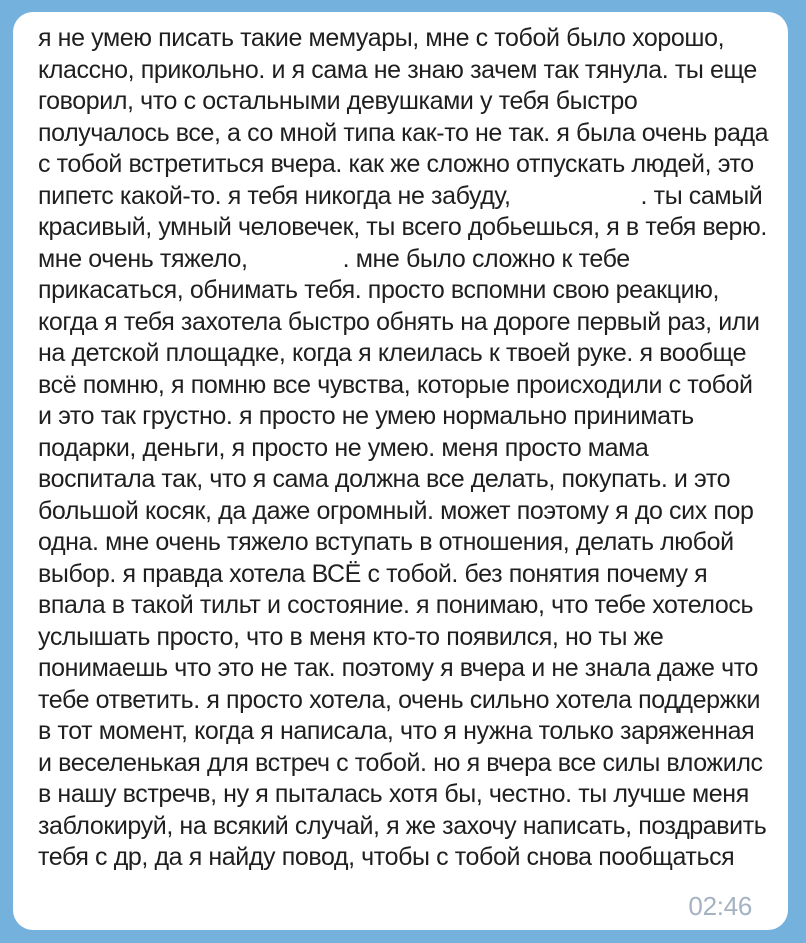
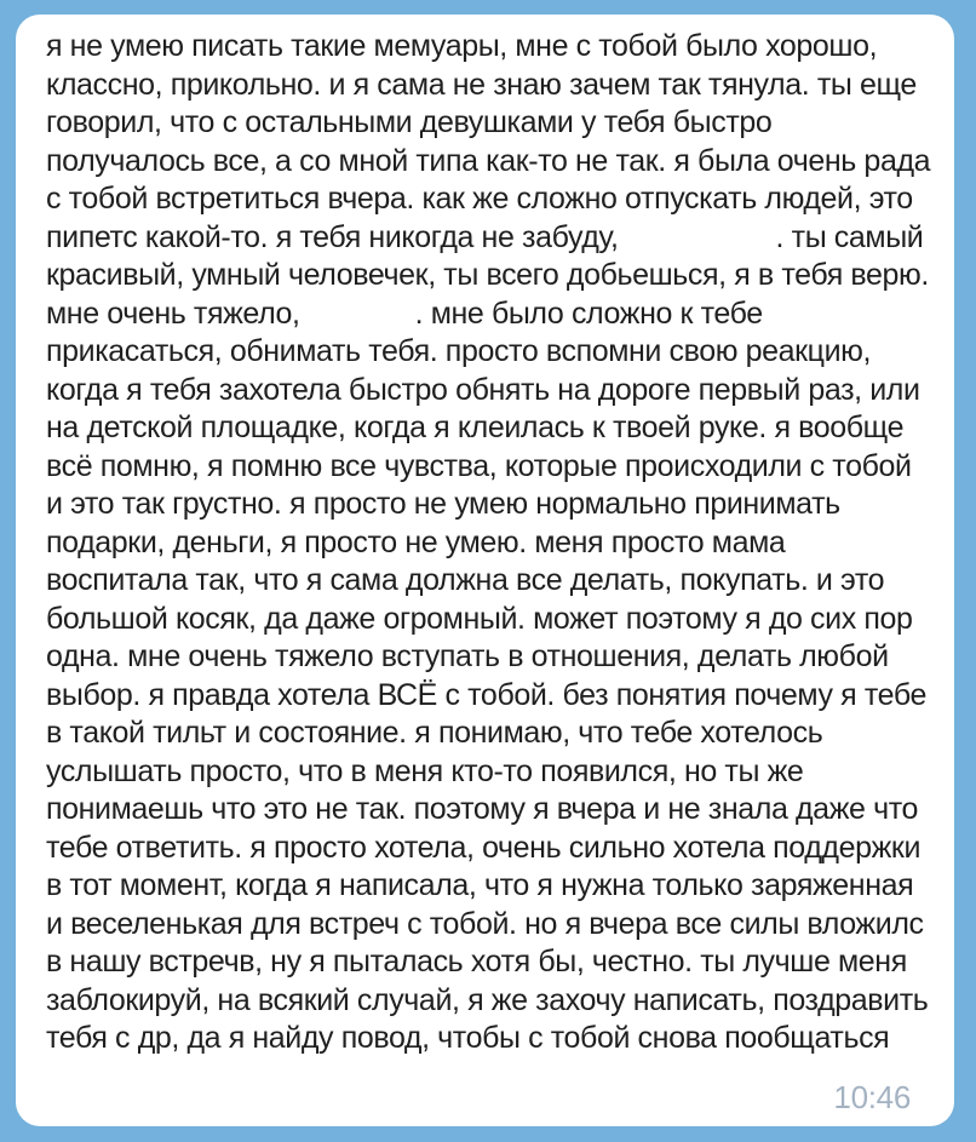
- я не умею писать такие мемуары, мне с тобой было хорошо, классно, прикольно. и я сама не знаю зачем так тянула. ты еще говорил, что с остальными девушками у тебя быстро получалось все, а со мной типа как-то не так. я была очень рада с тобой встретиться вчера. как же сложно отпускать людей, это пипетс какой-то. я тебя никогда не забуду, . ты самый красивый, умный человечек, ты всего добьешься, я в тебя верю. мне очень тяжело, . мне было сложно к тебе прикасаться, обнимать тебя. просто вспомни свою реакцию, когда я тебя захотела быстро обнять на дороге первый раз, или на детской площадке, когда я клеилась к твоей руке. я вообще всё помню, я помню все чувства, которые происходили с тобой и это так грустно. я просто не умею нормально принимать подарки, деньги, я просто не умею. меня просто мама воспитала так, что я сама должна все делать, покупать. и это большой косяк, да даже огромный. может поэтому я до сих пор одна. мне очень тяжело вступать в отношения, делать любой выбор. я правда хотела ВСЁ с тобой. без понятия почему я впала в такой тильт и состояние. я понимаю, что тебе хотелось услышать просто, что в меня кто-то появился, но ты же понимаешь что это не так. поэтому я вчера и не знала даже что тебе ответить. я просто хотела, очень сильно хотела поддержки в тот момент, когда я написала, что я нужна только заряженная и веселенькая для встреч с тобой. но я вчера все силы вложилс в нашу встречв, ну я пыталась хотя бы, честно. ты лучше меня заблокируй, на всякий случай, я же захочу написать, поздравить тебя с др, да я найду повод, чтобы с тобой снова пообщаться
+ я не умею писать такие мемуары, мне с тобой было хорошо, классно, прикольно. и я сама не знаю зачем так тянула. ты еще говорил, что с остальными девушками у тебя быстро получалось все, а со мной типа как-то не так. я была очень рада с тобой встретиться вчера. как же сложно отпускать людей, это пипетс какой-то. я тебя никогда не забуду, . ты самый красивый, умный человечек, ты всего добьешься, я в тебя верю. мне очень тяжело, . мне было сложно к тебе прикасаться, обнимать тебя. просто вспомни свою реакцию, когда я тебя захотела быстро обнять на дороге первый раз, или на детской площадке, когда я клеилась к твоей руке. я вообще всё помню, я помню все чувства, которые происходили с тобой и это так грустно. я просто не умею нормально принимать подарки, деньги, я просто не умею. меня просто мама воспитала так, что я сама должна все делать, покупать. и это большой косяк, да даже огромный. может поэтому я до сих пор одна. мне очень тяжело вступать в отношения, делать любой выбор. я правда хотела ВСЁ с тобой. без понятия почему я тебе в такой тильт и состояние. я понимаю, что тебе хотелось услышать просто, что в меня кто-то появился, но ты же понимаешь что это не так. поэтому я вчера и не знала даже что тебе ответить. я просто хотела, очень сильно хотела поддержки в тот момент, когда я написала, что я нужна только заряженная и веселенькая для встреч с тобой. но я вчера все силы вложилс в нашу встречв, ну я пыталась хотя бы, честно. ты лучше меня заблокируй, на всякий случай, я же захочу написать, поздравить тебя с др, да я найду повод, чтобы с тобой снова пообщаться
- 02:46
+ 10:46
